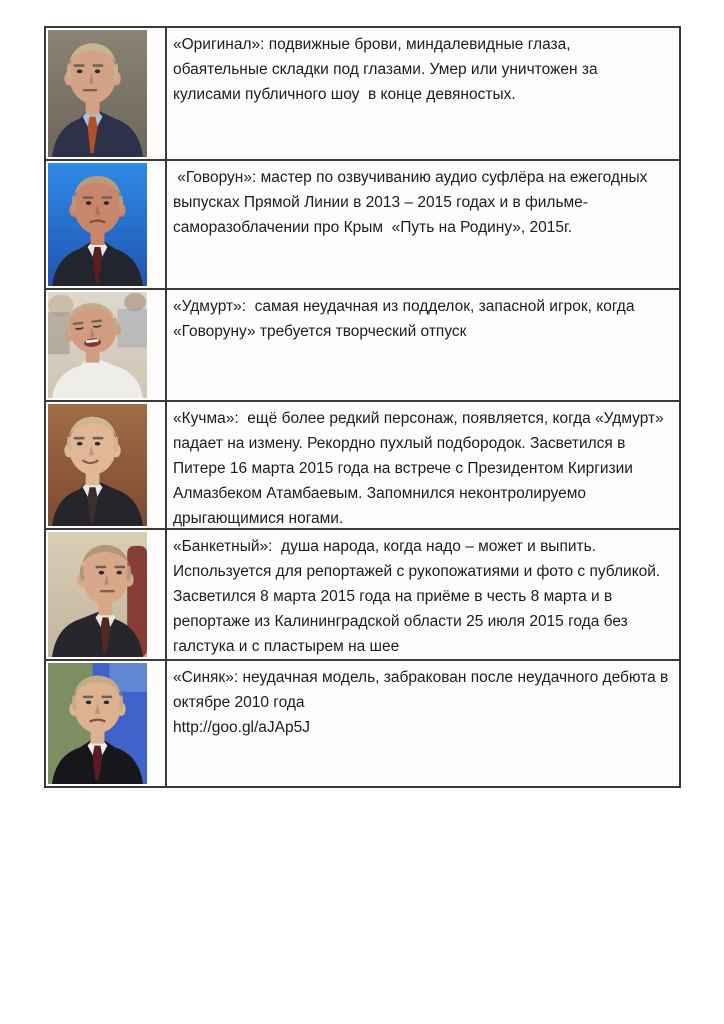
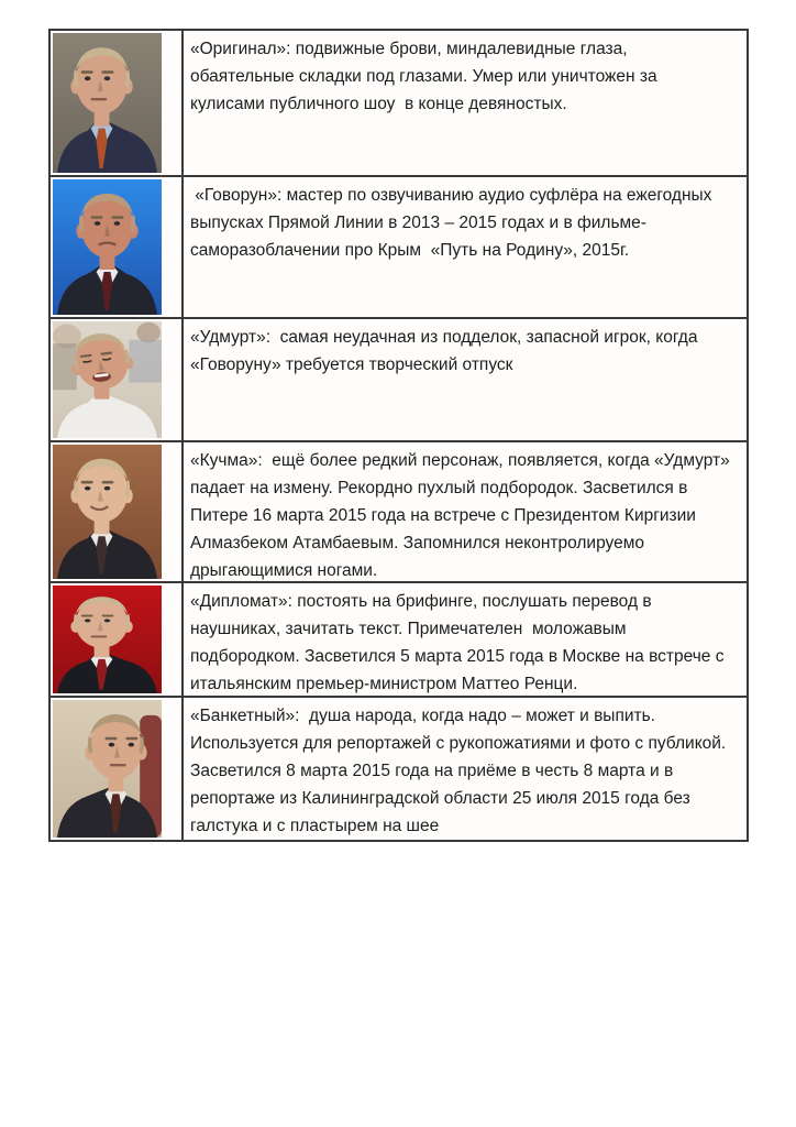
  «Оригинал»: подвижные брови, миндалевидные глаза,
  обаятельные складки под глазами. Умер или уничтожен за
  кулисами публичного шоу в конце девяностых.
  «Говорун»: мастер по озвучиванию аудио суфлёра на ежегодных
  выпусках Прямой Линии в 2013 – 2015 годах и в фильме-
  саморазоблачении про Крым «Путь на Родину», 2015г.
  «Удмурт»: самая неудачная из подделок, запасной игрок, когда
  «Говоруну» требуется творческий отпуск
  «Кучма»: ещё более редкий персонаж, появляется, когда «Удмурт»
  падает на измену. Рекордно пухлый подбородок. Засветился в
  Питере 16 марта 2015 года на встрече с Президентом Киргизии
  Алмазбеком Атамбаевым. Запомнился неконтролируемо
  дрыгающимися ногами.
+ «Дипломат»: постоять на брифинге, послушать перевод в
+ наушниках, зачитать текст. Примечателен моложавым
+ подбородком. Засветился 5 марта 2015 года в Москве на встрече с
+ итальянским премьер-министром Маттео Ренци.
  «Банкетный»: душа народа, когда надо – может и выпить.
  Используется для репортажей с рукопожатиями и фото с публикой.
  Засветился 8 марта 2015 года на приёме в честь 8 марта и в
  репортаже из Калининградской области 25 июля 2015 года без
  галстука и с пластырем на шее
- «Синяк»: неудачная модель, забракован после неудачного дебюта в
- октябре 2010 года
- http://goo.gl/aJAp5J
